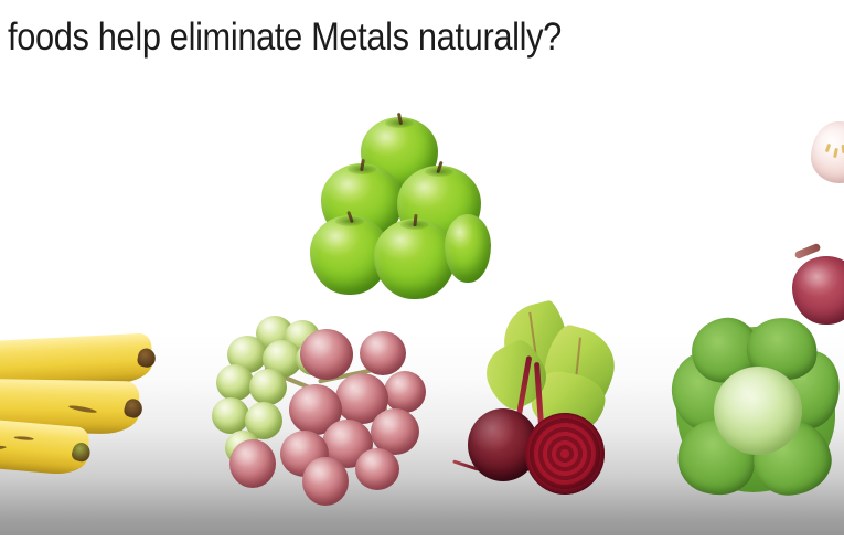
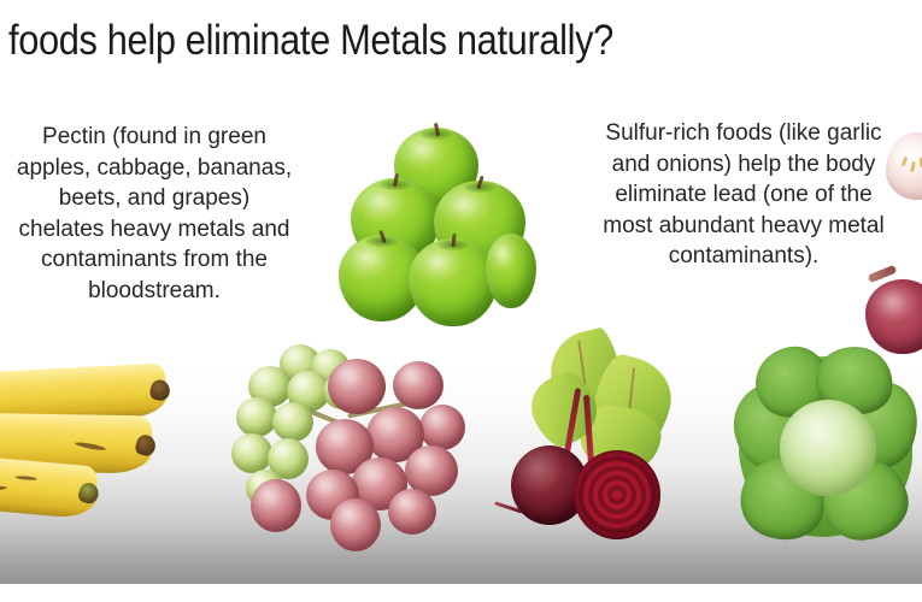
  foods help eliminate Metals naturally?
+ Pectin (found in green apples, cabbage, bananas, beets, and grapes) chelates heavy metals and contaminants from the bloodstream.
+ Sulfur-rich foods (like garlic and onions) help the body eliminate lead (one of the most abundant heavy metal contaminants).
